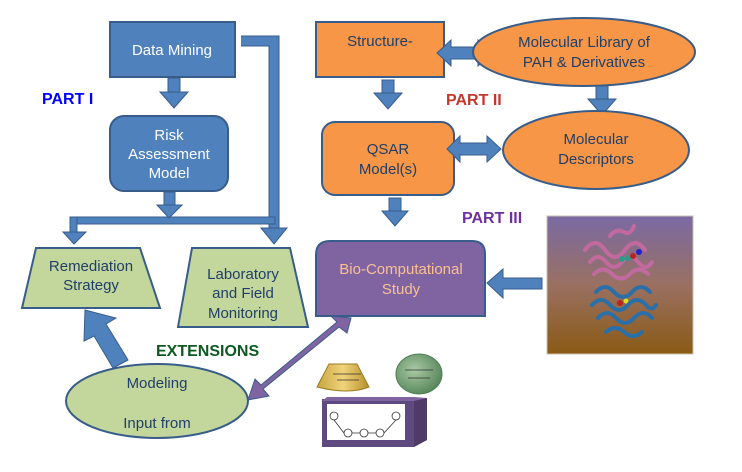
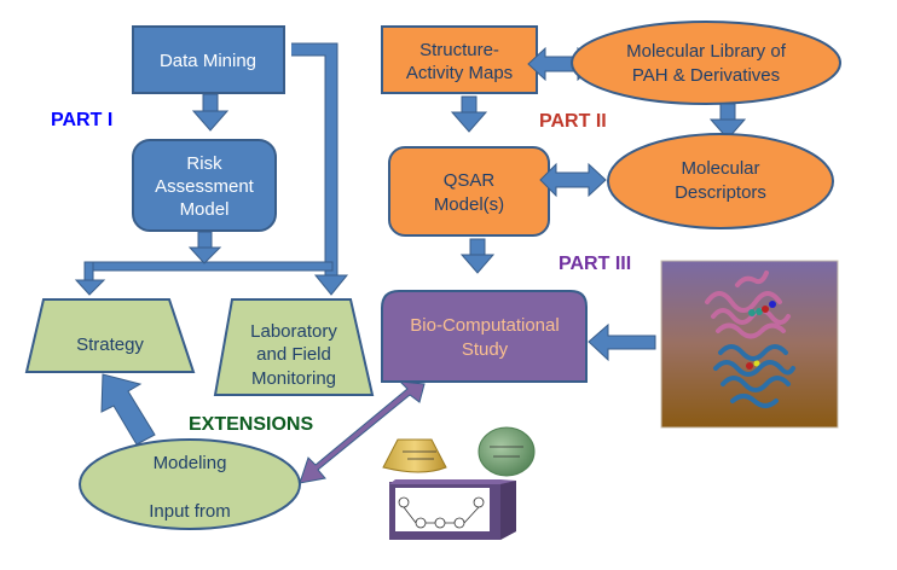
  Data Mining
  PART I
  Risk
  Assessment
  Model
- Remediation
  Strategy
  Laboratory
  and Field
  Monitoring
  Structure-
+ Activity Maps
  Molecular Library of
  PAH & Derivatives
  PART II
  QSAR
  Model(s)
  Molecular
  Descriptors
  PART III
  Bio-Computational
  Study
  EXTENSIONS
  Modeling
  Input from
